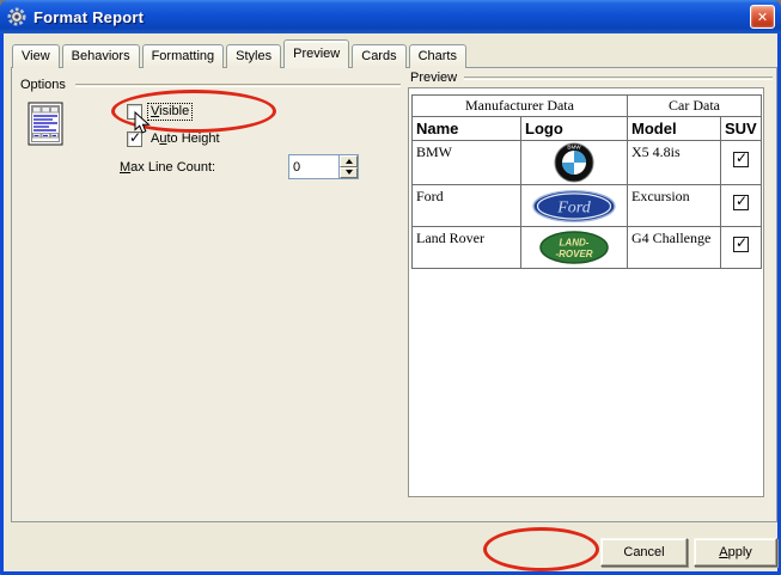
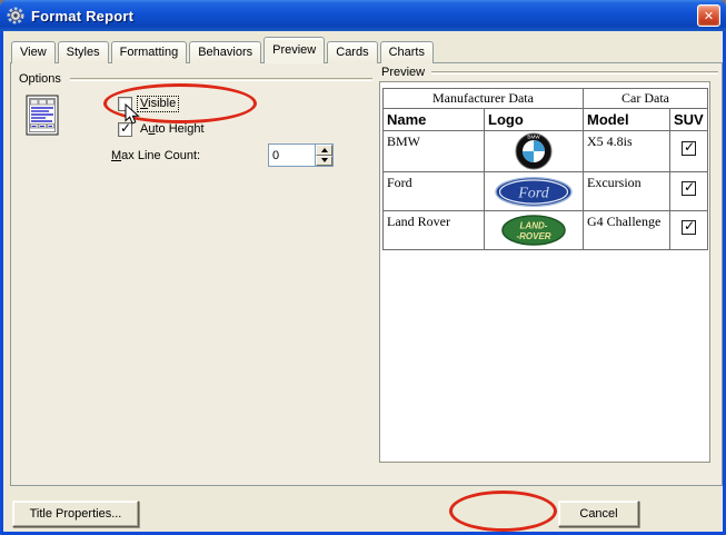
  Format Report
  ✕
  View
- Behaviors
+ Styles
  Formatting
- Styles
+ Behaviors
  Preview
  Cards
  Charts
  Options
  Visible
  Auto Height
  Max Line Count:
  0
  Preview
  Manufacturer Data	Car Data
  Name	Logo	Model	SUV
  BMW		X5 4.8is
  Ford	Ford	Excursion
  Land Rover	LAND- -ROVER	G4 Challenge
+ Title Properties...
  Cancel
- Apply
